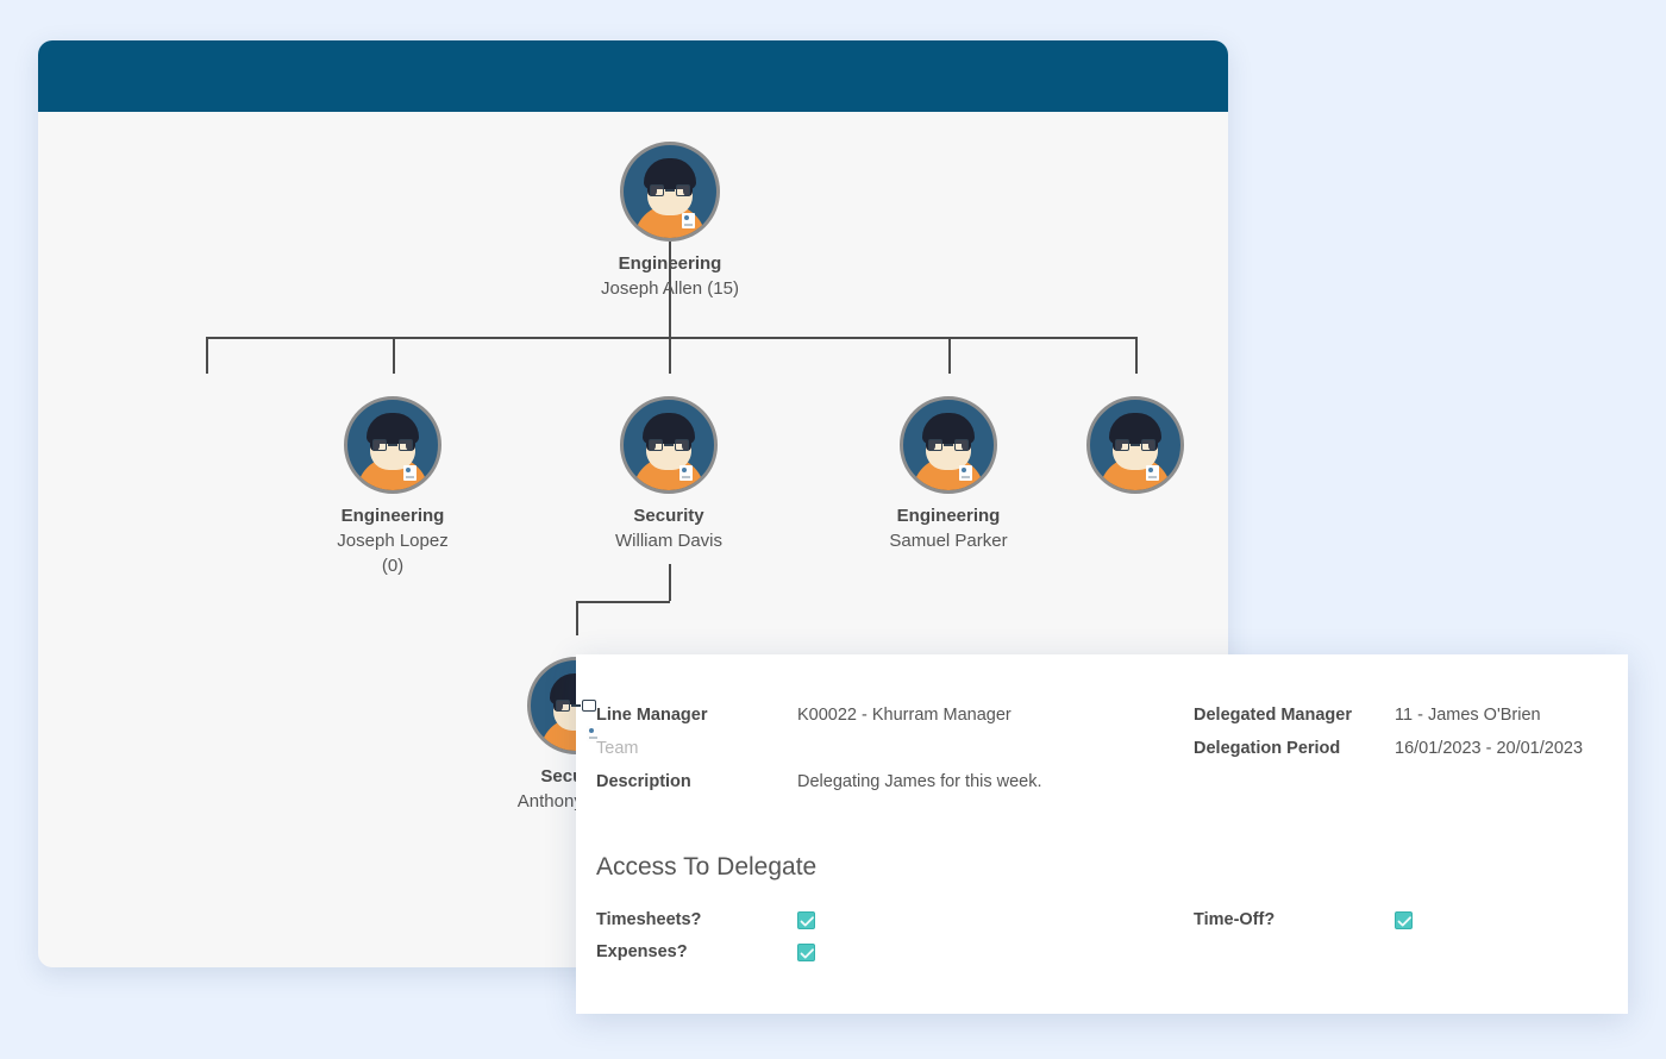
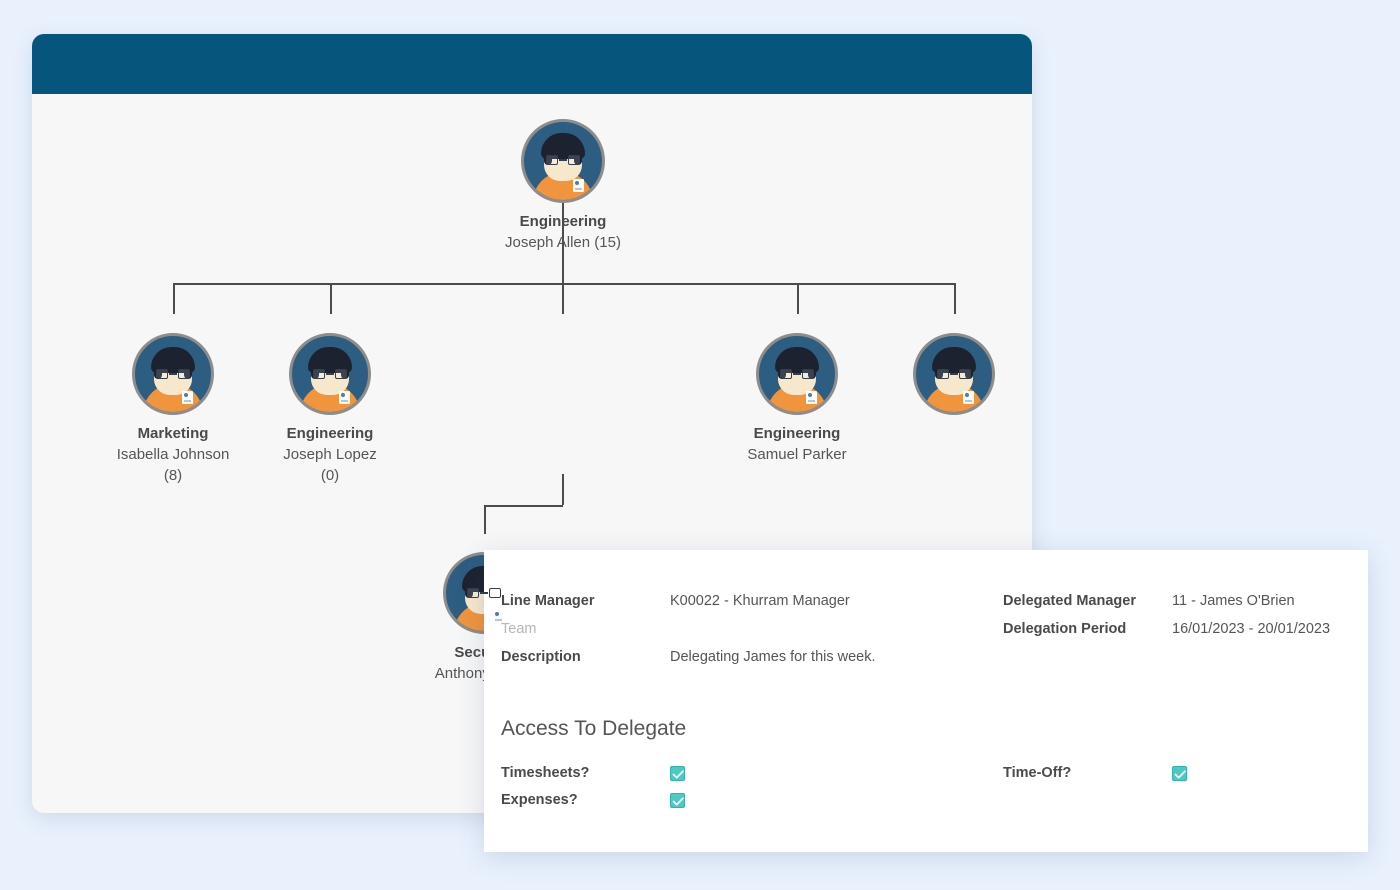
  Engineering
  Joseph Allen (15)
+ Marketing
+ Isabella Johnson
+ (8)
  Engineering
  Joseph Lopez
  (0)
- Security
- William Davis
  Engineering
  Samuel Parker
  Line Manager
  K00022 - Khurram Manager
  Team
  Description
  Delegating James for this week.
  Delegated Manager
  11 - James O'Brien
  Delegation Period
  16/01/2023 - 20/01/2023
  Access To Delegate
  Timesheets?
  Expenses?
  Time-Off?
